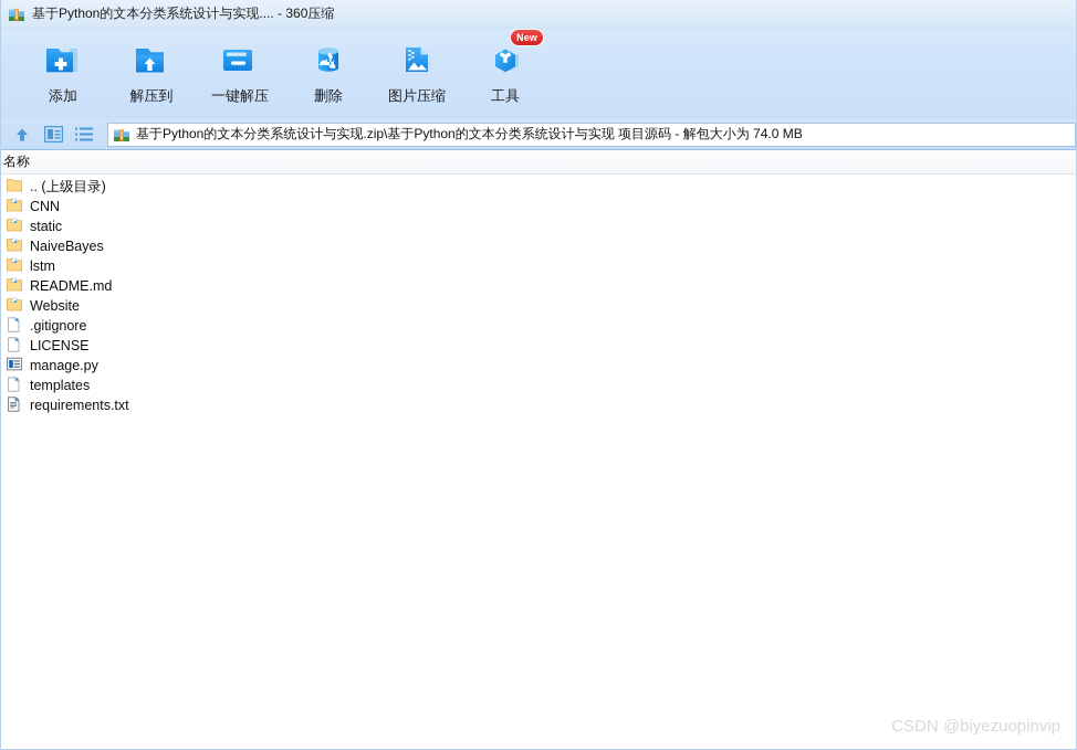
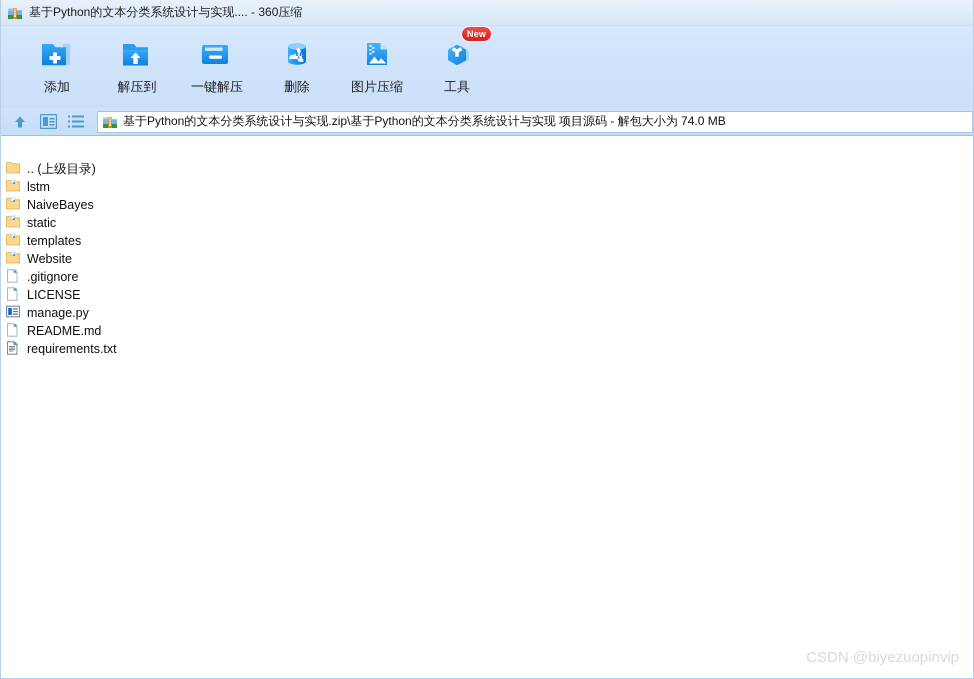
  基于Python的文本分类系统设计与实现.... - 360压缩
  添加
  解压到
  一键解压
  删除
  图片压缩
  New
  工具
  基于Python的文本分类系统设计与实现.zip\基于Python的文本分类系统设计与实现 项目源码 - 解包大小为 74.0 MB
- 名称
  .. (上级目录)
- CNN
- static
+ lstm
  NaiveBayes
- lstm
+ static
- README.md
+ templates
  Website
  .gitignore
  LICENSE
  manage.py
- templates
+ README.md
  requirements.txt
  CSDN @biyezuopinvip
